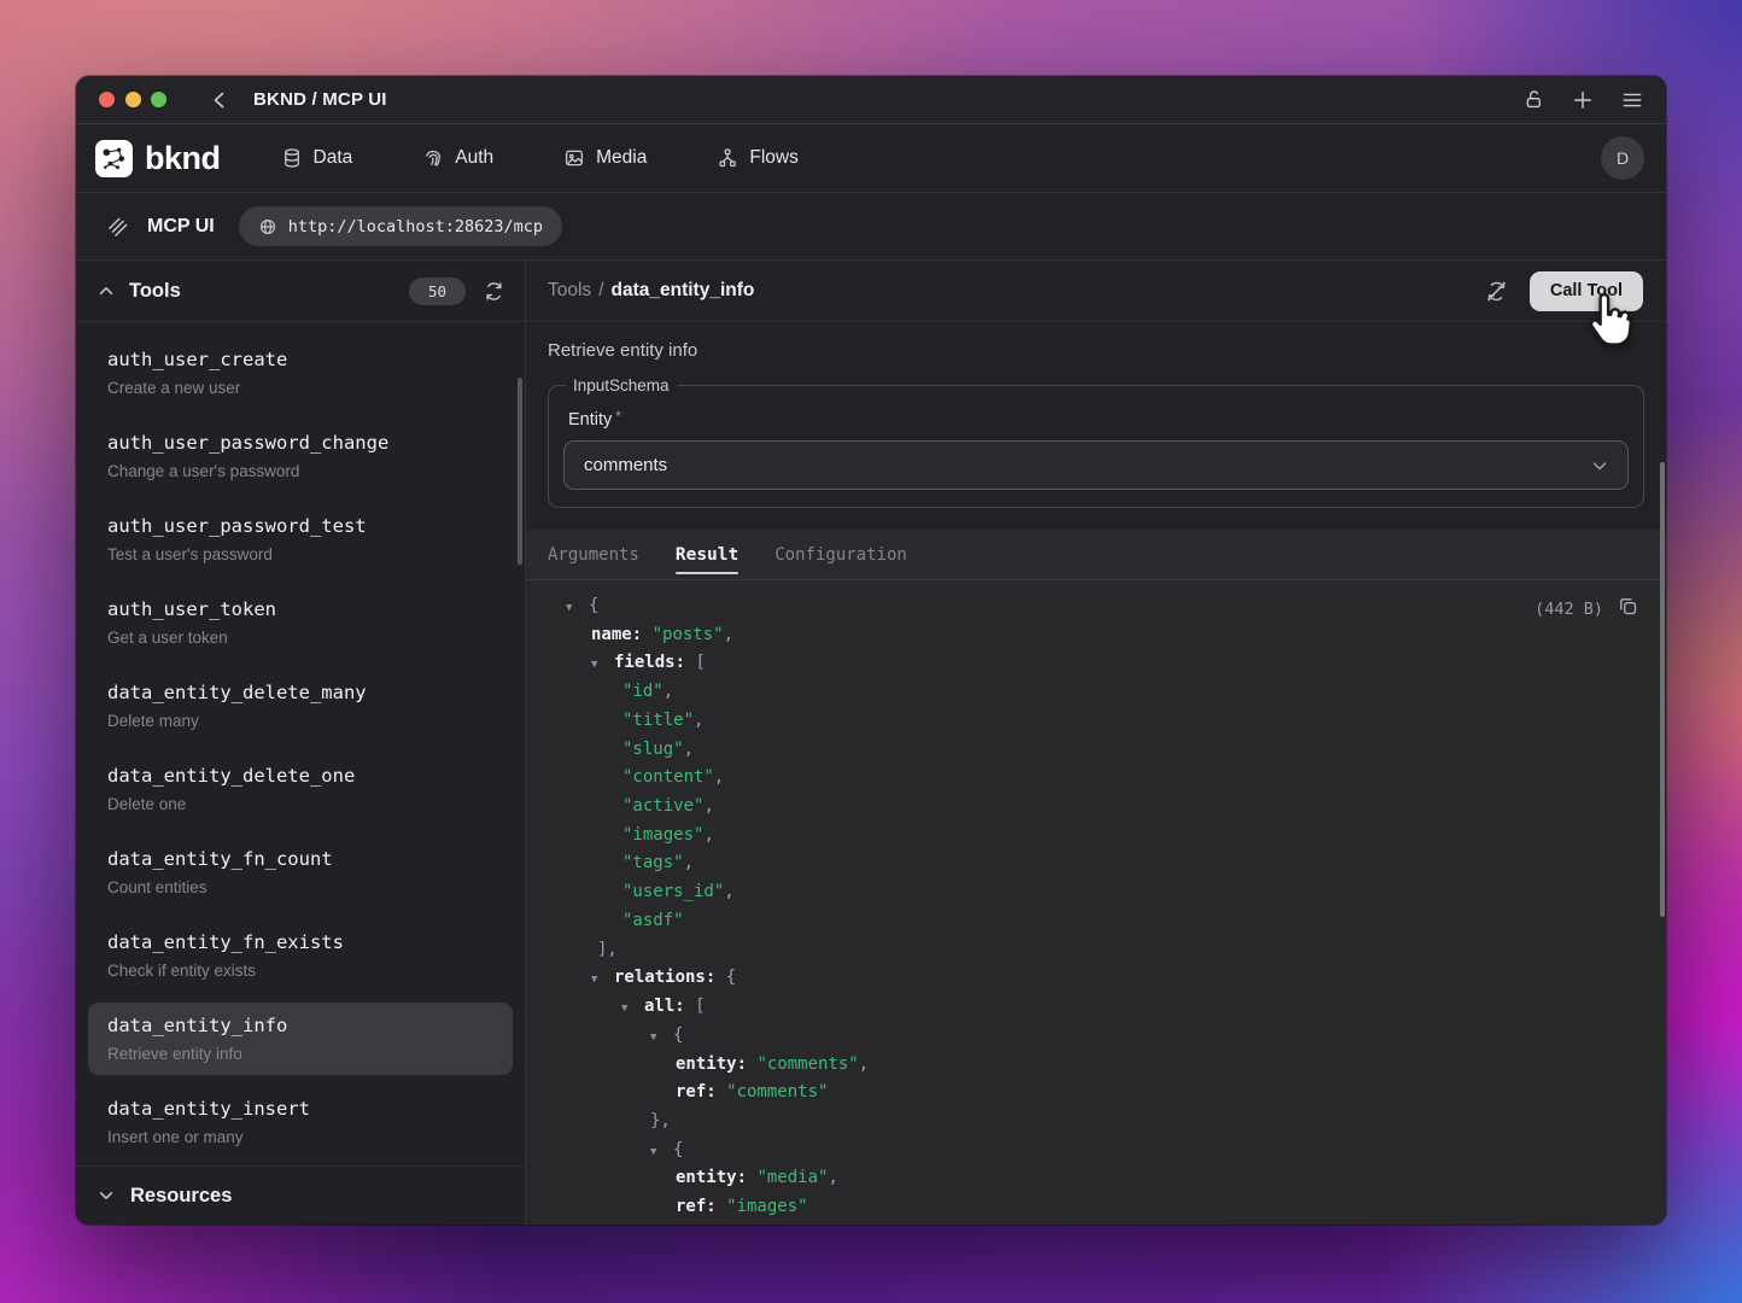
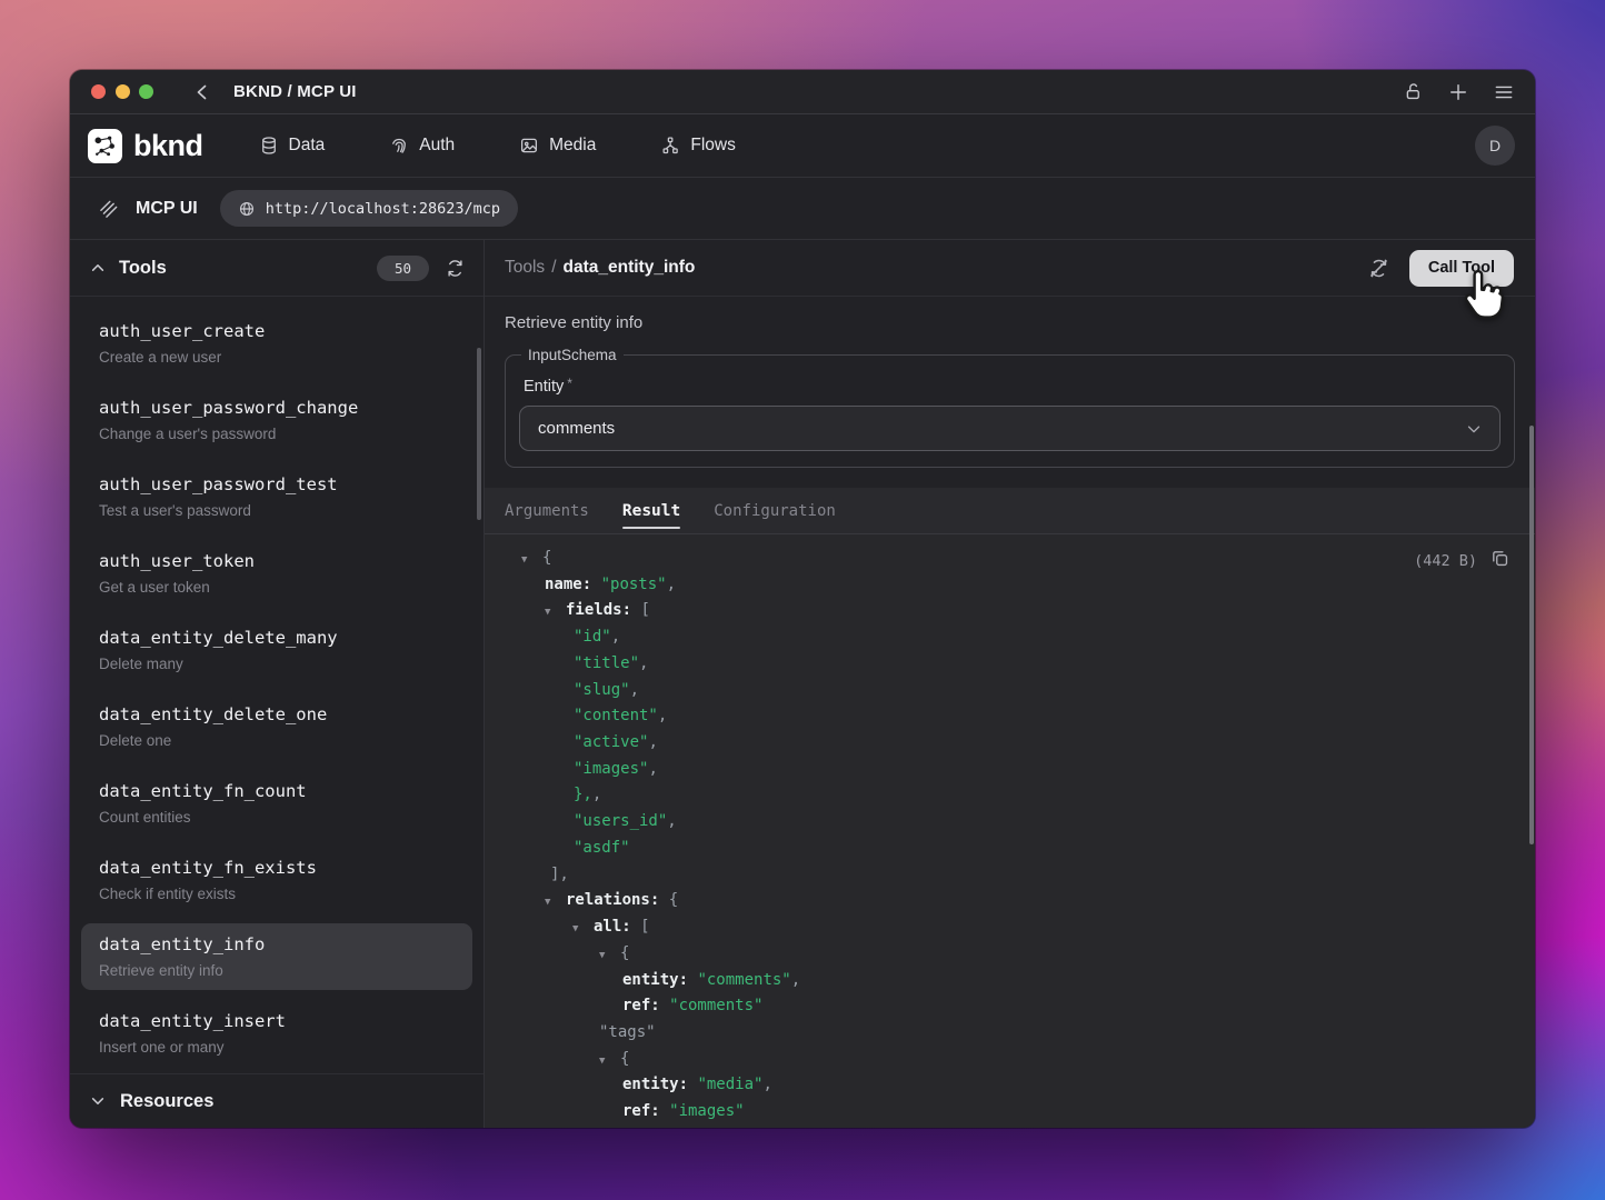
  BKND / MCP UI
  bknd
  Data
  Auth
  Media
  Flows
  D
  MCP UI
  http://localhost:28623/mcp
  Tools
  50
  auth_user_create
  Create a new user
  auth_user_password_change
  Change a user's password
  auth_user_password_test
  Test a user's password
  auth_user_token
  Get a user token
  data_entity_delete_many
  Delete many
  data_entity_delete_one
  Delete one
  data_entity_fn_count
  Count entities
  data_entity_fn_exists
  Check if entity exists
  data_entity_info
  Retrieve entity info
  data_entity_insert
  Insert one or many
  Resources
  Tools
  /
  data_entity_info
  Call Tool
  Retrieve entity info
  InputSchema
  Entity *
  comments
  Arguments
  Result
  Configuration
  (442 B)
  ▼ {
  name: "posts",
  ▼ fields: [
  "id",
  "title",
  "slug",
  "content",
  "active",
  "images",
- "tags",
+ },,
  "users_id",
  "asdf"
  ],
  ▼ relations: {
  ▼ all: [
  ▼ {
  entity: "comments",
  ref: "comments"
- },
+ "tags"
  ▼ {
  entity: "media",
  ref: "images"
